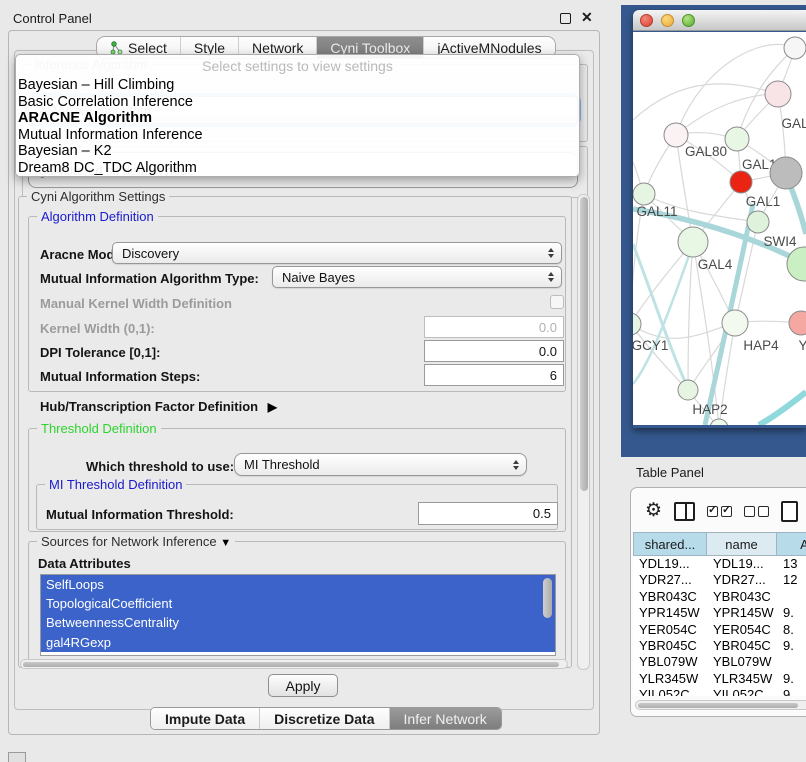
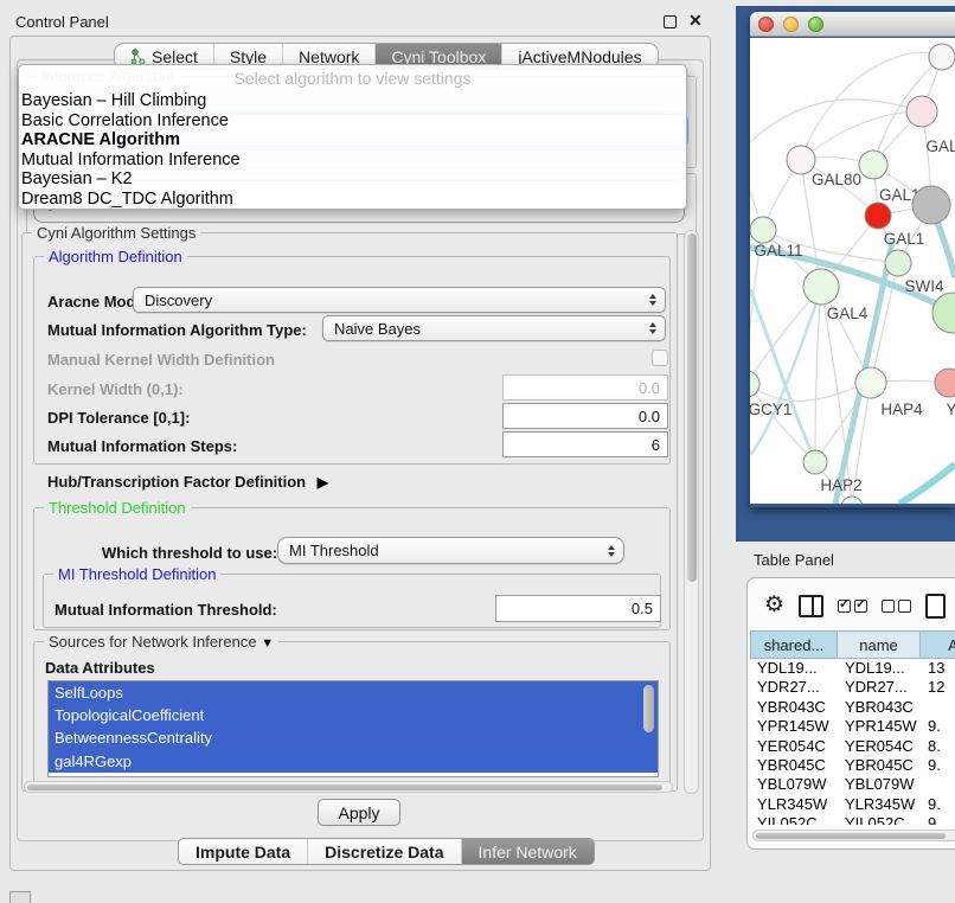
  Control Panel
  ✕
  Select
  Style
  Network
  Cyni Toolbox
  jActiveMNodules
- Select settings to view settings
+ Select algorithm to view settings
  Bayesian – Hill Climbing
  Basic Correlation Inference
  ARACNE Algorithm
  Mutual Information Inference
  Bayesian – K2
  Dream8 DC_TDC Algorithm
  Cyni Algorithm Settings
  Algorithm Definition
  Aracne Mod
  Discovery
  Mutual Information Algorithm Type:
  Naive Bayes
  Manual Kernel Width Definition
  Kernel Width (0,1):
  0.0
  DPI Tolerance [0,1]:
  0.0
  Mutual Information Steps:
  6
  Hub/Transcription Factor Definition ▶
  Threshold Definition
  Which threshold to use:
  MI Threshold
  MI Threshold Definition
  Mutual Information Threshold:
  0.5
  Sources for Network Inference ▼
  Data Attributes
  SelfLoops
  TopologicalCoefficient
  BetweennessCentrality
  gal4RGexp
  Apply
  Impute Data
  Discretize Data
  Infer Network
  GAL
  GAL80
  GAL1
  GAL11
  SWI4
  GAL4
  GCY1
  HAP4
  Y
  HAP2
  Table Panel
  ⚙
  shared...
  name
  A
  YDL19...
  YDL19...
  13
  YDR27...
  YDR27...
  12
  YBR043C
  YBR043C
  YPR145W
  YPR145W
  9.
  YER054C
  YER054C
  8.
  YBR045C
  YBR045C
  9.
  YBL079W
  YBL079W
  YLR345W
  YLR345W
  9.
  YIL052C
  YIL052C
  9
